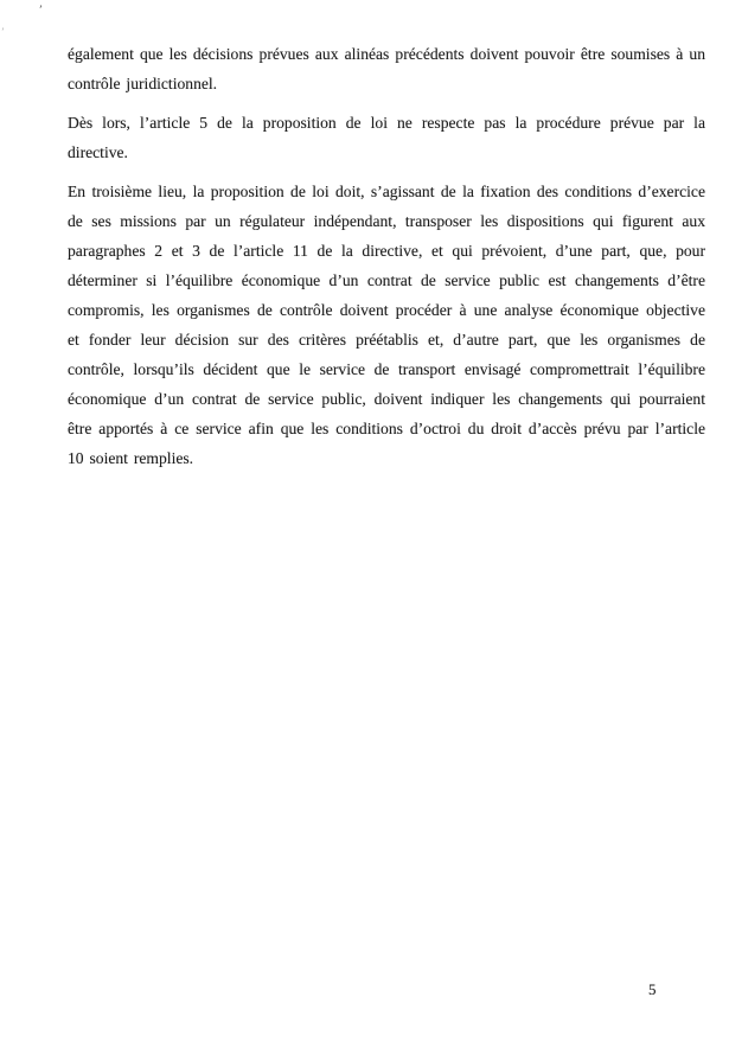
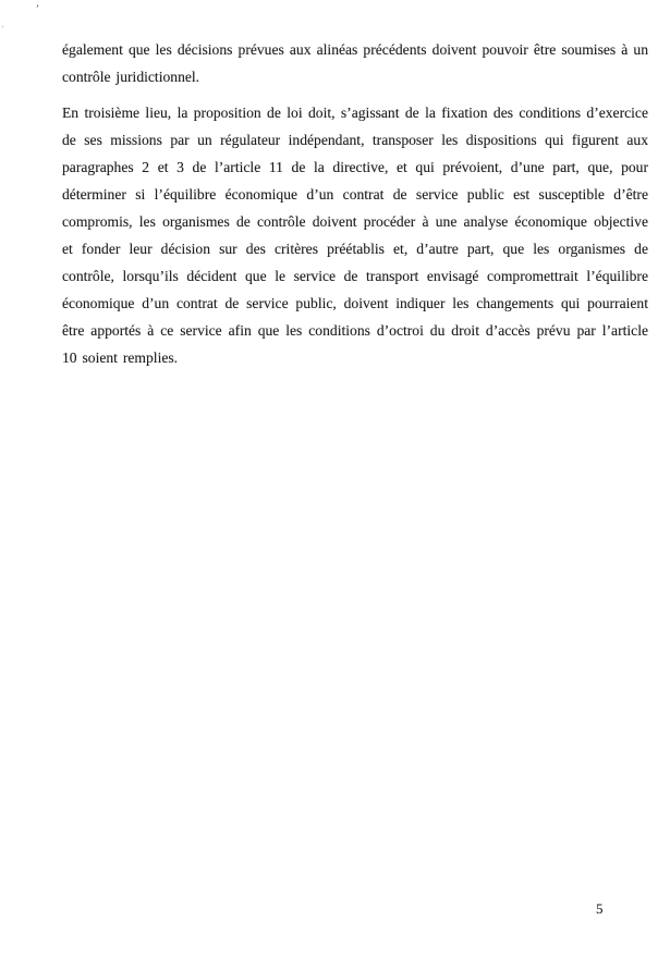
  ’
  également que les décisions prévues aux alinéas précédents doivent pouvoir être soumises à un contrôle juridictionnel.
- Dès lors, l’article 5 de la proposition de loi ne respecte pas la procédure prévue par la directive.
- En troisième lieu, la proposition de loi doit, s’agissant de la fixation des conditions d’exercice de ses missions par un régulateur indépendant, transposer les dispositions qui figurent aux paragraphes 2 et 3 de l’article 11 de la directive, et qui prévoient, d’une part, que, pour déterminer si l’équilibre économique d’un contrat de service public est changements d’être compromis, les organismes de contrôle doivent procéder à une analyse économique objective et fonder leur décision sur des critères préétablis et, d’autre part, que les organismes de contrôle, lorsqu’ils décident que le service de transport envisagé compromettrait l’équilibre économique d’un contrat de service public, doivent indiquer les changements qui pourraient être apportés à ce service afin que les conditions d’octroi du droit d’accès prévu par l’article 10 soient remplies.
+ En troisième lieu, la proposition de loi doit, s’agissant de la fixation des conditions d’exercice de ses missions par un régulateur indépendant, transposer les dispositions qui figurent aux paragraphes 2 et 3 de l’article 11 de la directive, et qui prévoient, d’une part, que, pour déterminer si l’équilibre économique d’un contrat de service public est susceptible d’être compromis, les organismes de contrôle doivent procéder à une analyse économique objective et fonder leur décision sur des critères préétablis et, d’autre part, que les organismes de contrôle, lorsqu’ils décident que le service de transport envisagé compromettrait l’équilibre économique d’un contrat de service public, doivent indiquer les changements qui pourraient être apportés à ce service afin que les conditions d’octroi du droit d’accès prévu par l’article 10 soient remplies.
  5
